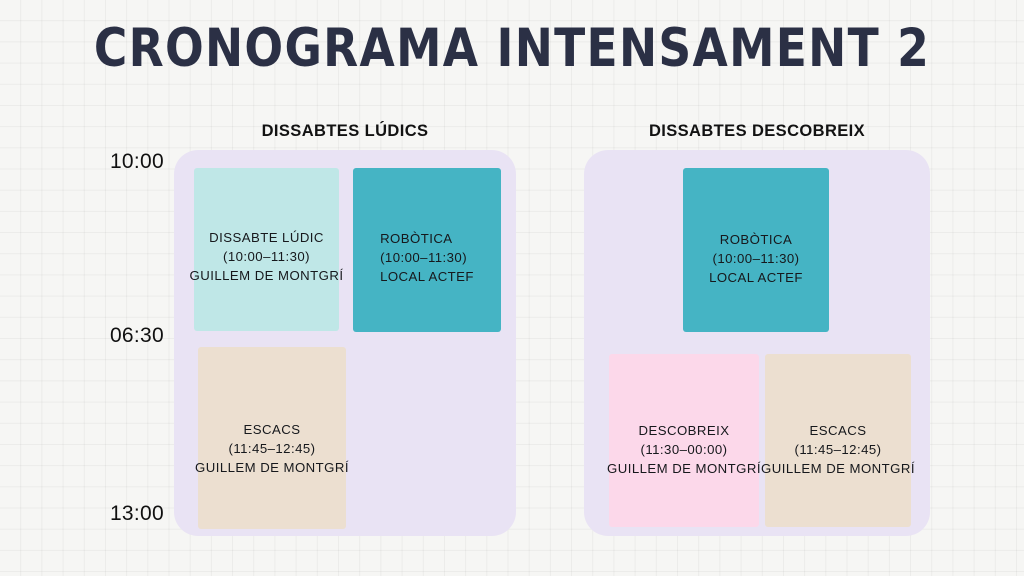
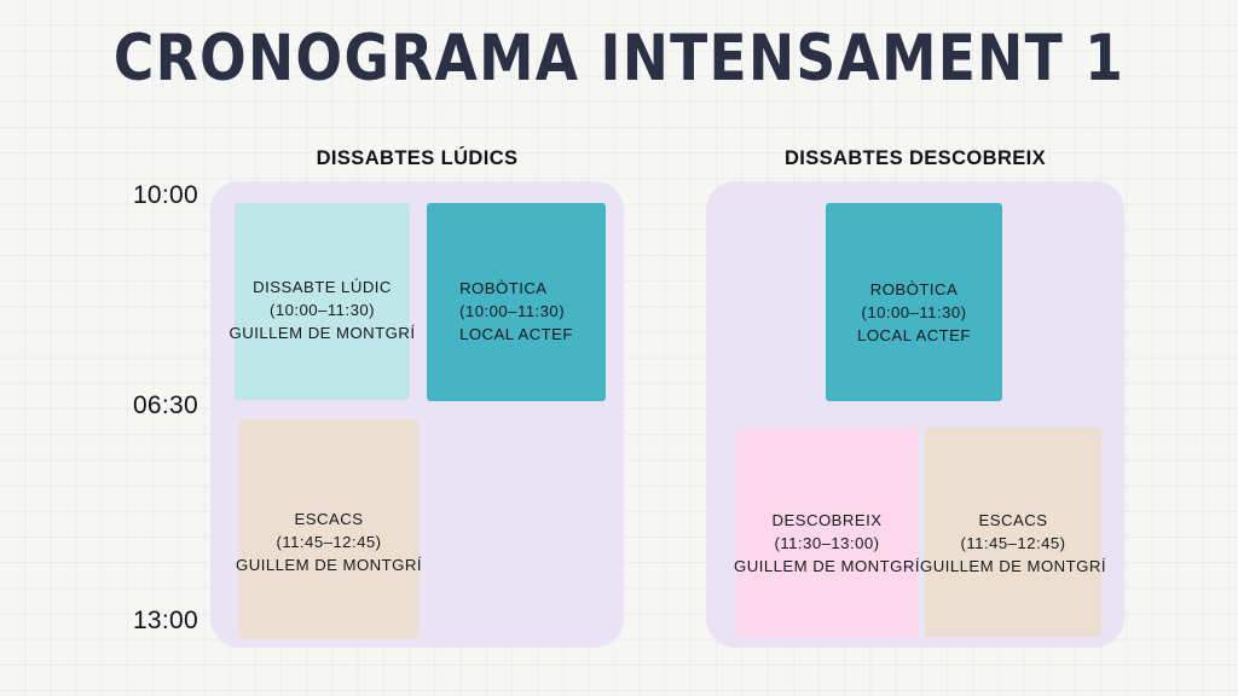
- CRONOGRAMA INTENSAMENT 2
+ CRONOGRAMA INTENSAMENT 1
  10:00
  06:30
  13:00
  DISSABTES LÚDICS
  DISSABTES DESCOBREIX
  DISSABTE LÚDIC
  (10:00–11:30)
  GUILLEM DE MONTGRÍ
  ROBÒTICA
  (10:00–11:30)
  LOCAL ACTEF
  ESCACS
  (11:45–12:45)
  GUILLEM DE MONTGRÍ
  ROBÒTICA
  (10:00–11:30)
  LOCAL ACTEF
  DESCOBREIX
- (11:30–00:00)
+ (11:30–13:00)
  GUILLEM DE MONTGRÍ
  ESCACS
  (11:45–12:45)
  GUILLEM DE MONTGRÍ
